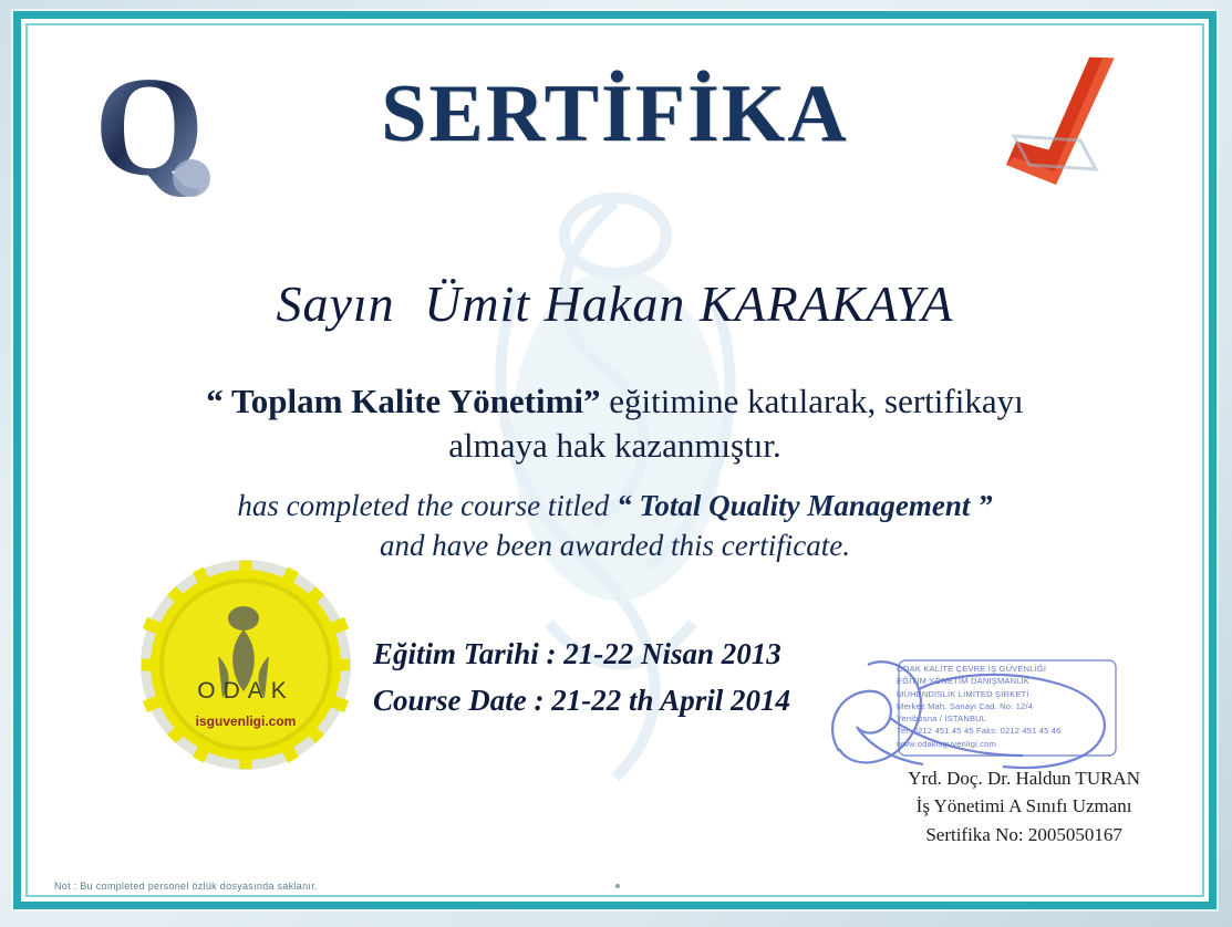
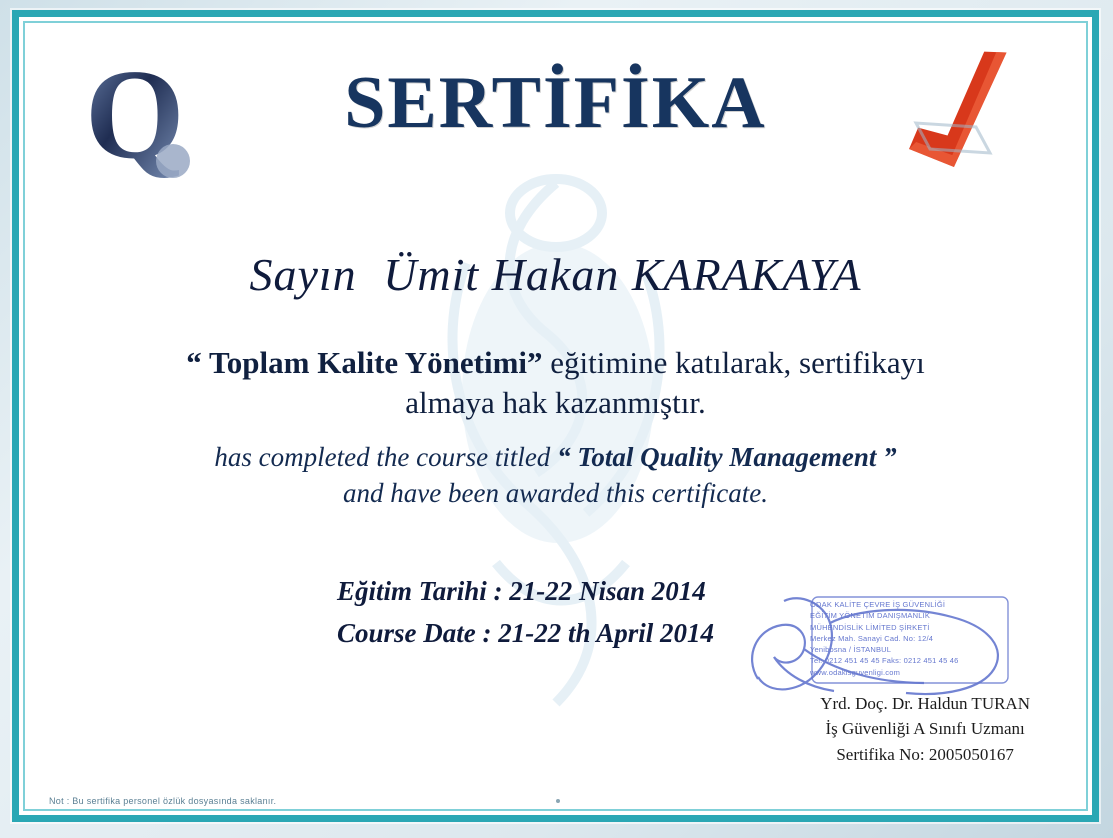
  Q
  SERTİFİKA
  Sayın Ümit Hakan KARAKAYA
  “ Toplam Kalite Yönetimi” eğitimine katılarak, sertifikayı
  almaya hak kazanmıştır.
  has completed the course titled “ Total Quality Management ”
  and have been awarded this certificate.
- ODAK
- isguvenligi.com
- Eğitim Tarihi : 21-22 Nisan 2013
+ Eğitim Tarihi : 21-22 Nisan 2014
  Course Date : 21-22 th April 2014
  ODAK KALİTE ÇEVRE İŞ GÜVENLİĞİ
  EĞİTİM YÖNETİM DANIŞMANLIK
  MÜHENDİSLİK LİMİTED ŞİRKETİ
  Merkez Mah. Sanayi Cad. No: 12/4
  Yenibosna / İSTANBUL
  Tel: 0212 451 45 45 Faks: 0212 451 45 46
  www.odakisguvenligi.com
  Yrd. Doç. Dr. Haldun TURAN
- İş Yönetimi A Sınıfı Uzmanı
+ İş Güvenliği A Sınıfı Uzmanı
  Sertifika No: 2005050167
- Not : Bu completed personel özlük dosyasında saklanır.
+ Not : Bu sertifika personel özlük dosyasında saklanır.
